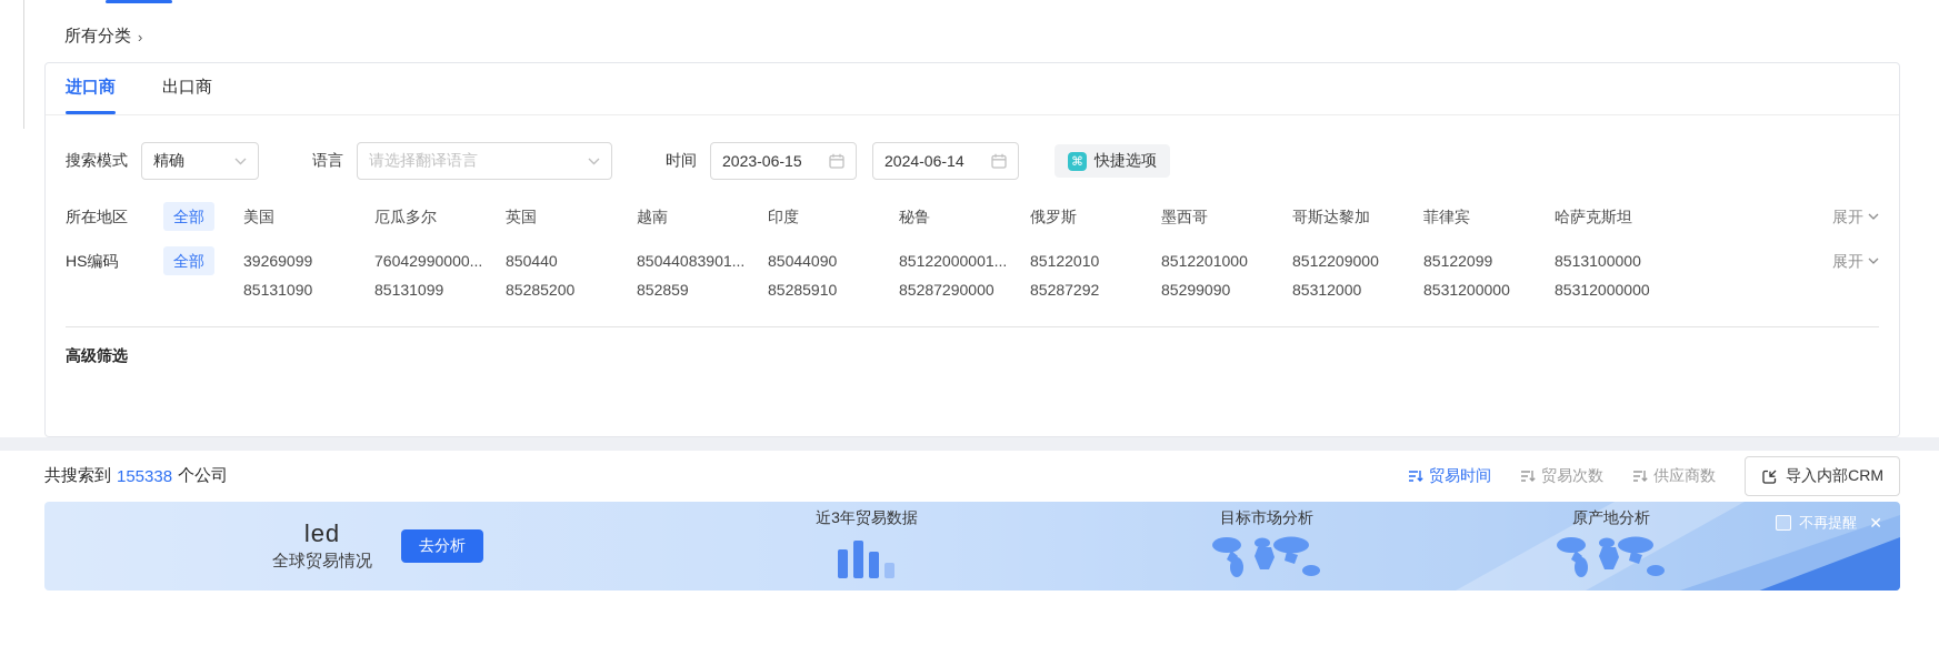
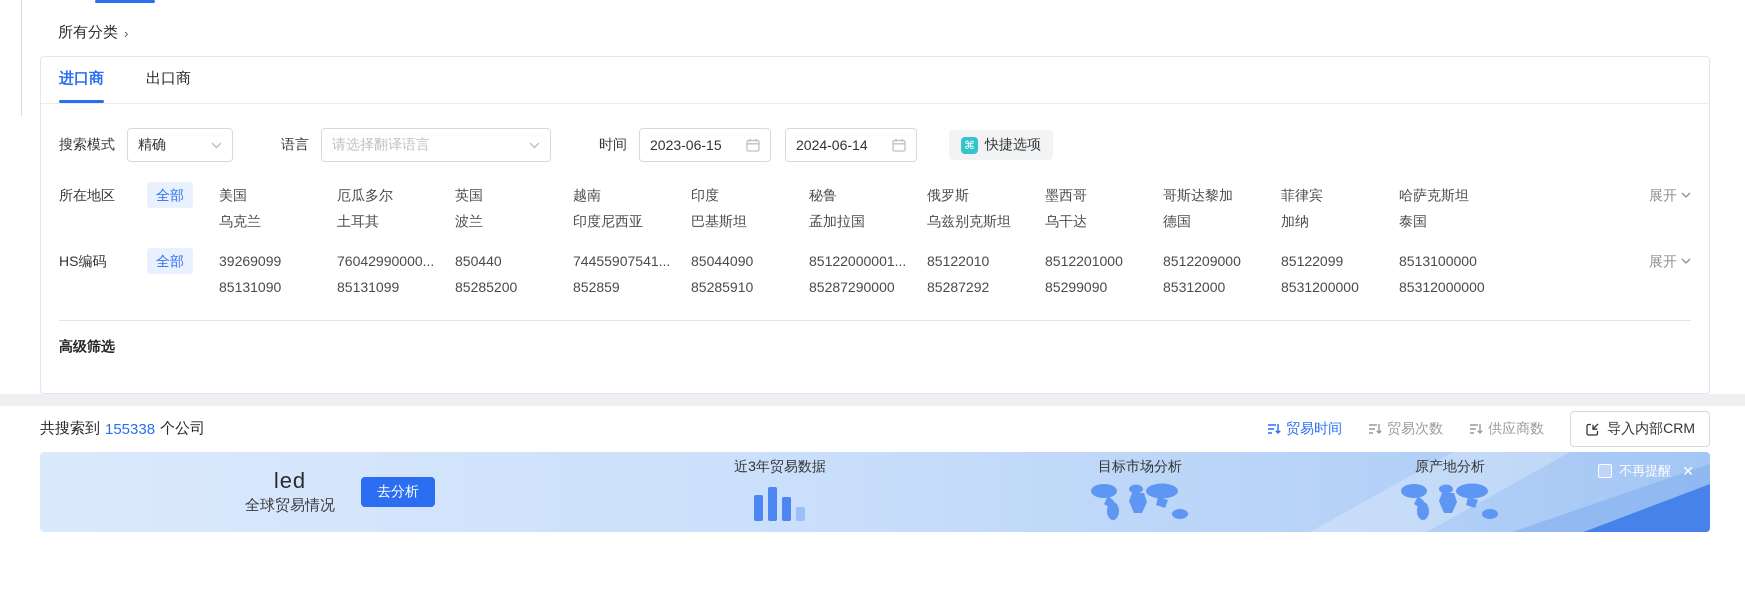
  所有分类
  ›
  进口商
  出口商
  搜索模式
  精确
  语言
  请选择翻译语言
  时间
  2023-06-15
  2024-06-14
  ⌘
  快捷选项
  所在地区
  全部
  美国
  厄瓜多尔
  英国
  越南
  印度
  秘鲁
  俄罗斯
  墨西哥
  哥斯达黎加
  菲律宾
  哈萨克斯坦
+ 乌克兰
+ 土耳其
+ 波兰
+ 印度尼西亚
+ 巴基斯坦
+ 孟加拉国
+ 乌兹别克斯坦
+ 乌干达
+ 德国
+ 加纳
+ 泰国
  展开
  HS编码
  全部
  39269099
  76042990000...
  850440
- 85044083901...
+ 74455907541...
  85044090
  85122000001...
  85122010
  8512201000
  8512209000
  85122099
  8513100000
  85131090
  85131099
  85285200
  852859
  85285910
  85287290000
  85287292
  85299090
  85312000
  8531200000
  85312000000
  展开
  高级筛选
  共搜索到
  155338
  个公司
  贸易时间
  贸易次数
  供应商数
  导入内部CRM
  led
  全球贸易情况
  去分析
  近3年贸易数据
  目标市场分析
  原产地分析
  不再提醒
  ✕
